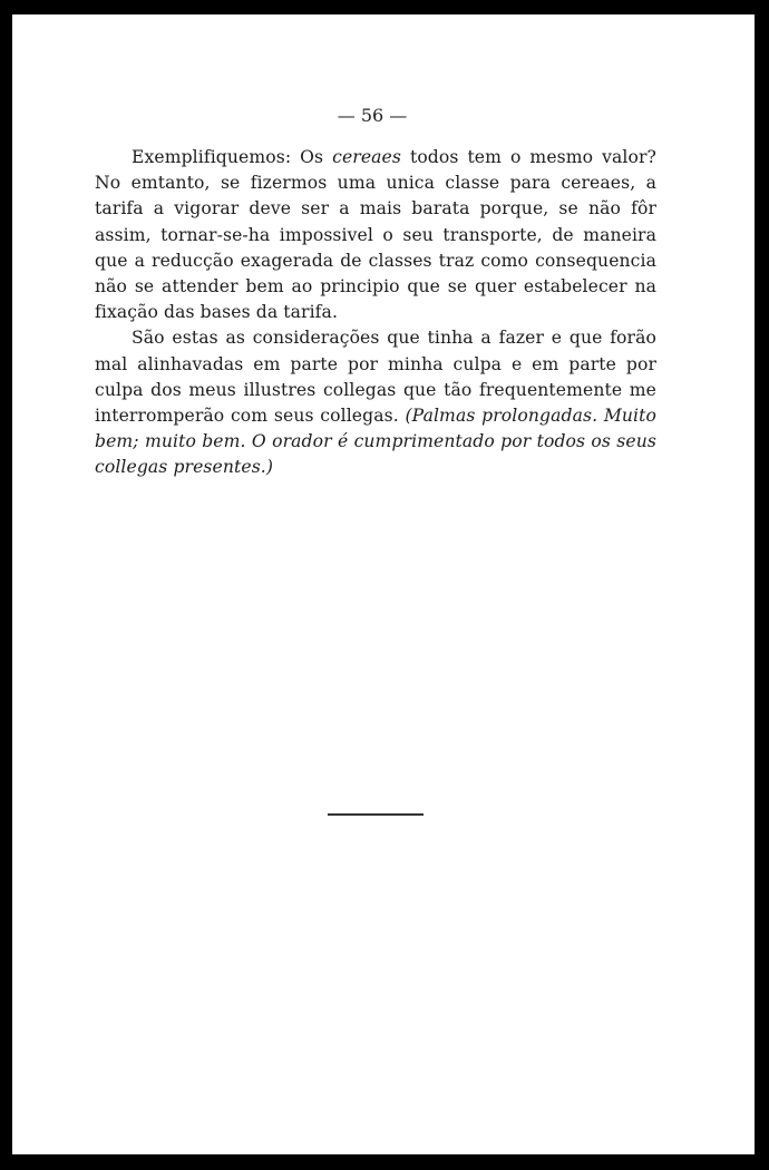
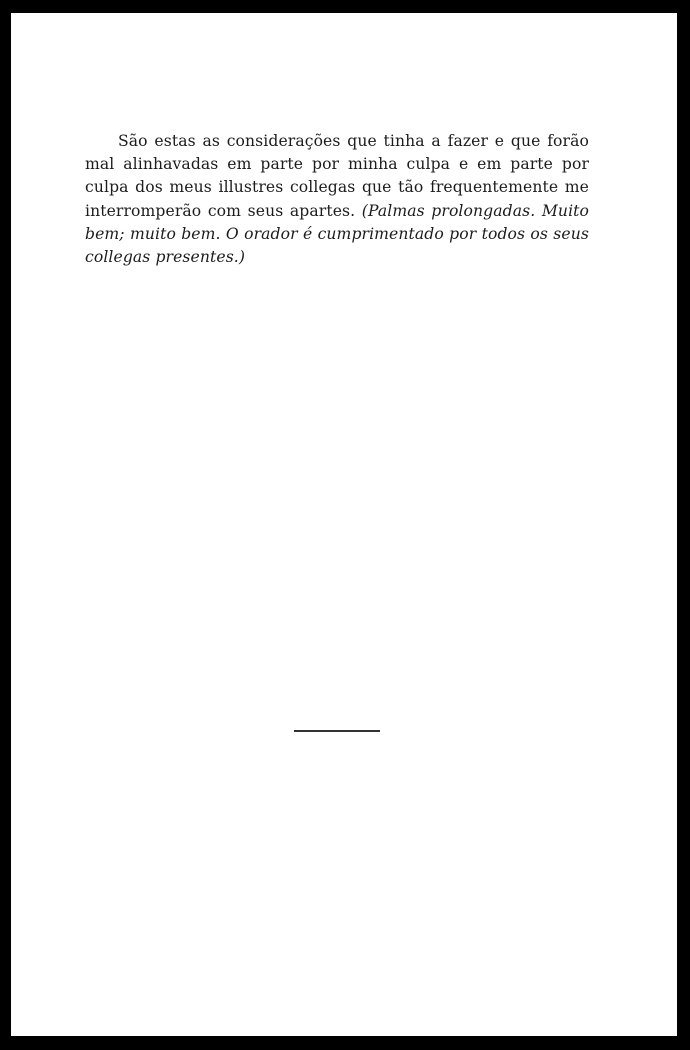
- — 56 —
- Exemplifiquemos: Os cereaes todos tem o mesmo valor? No emtanto, se fizermos uma unica classe para cereaes, a tarifa a vigorar deve ser a mais barata porque, se não fôr assim, tornar-se-ha impossivel o seu transporte, de maneira que a reducção exagerada de classes traz como consequencia não se attender bem ao principio que se quer estabelecer na fixação das bases da tarifa.
- São estas as considerações que tinha a fazer e que forão mal alinhavadas em parte por minha culpa e em parte por culpa dos meus illustres collegas que tão frequentemente me interromperão com seus collegas. (Palmas prolongadas. Muito bem; muito bem. O orador é cumprimentado por todos os seus collegas presentes.)
+ São estas as considerações que tinha a fazer e que forão mal alinhavadas em parte por minha culpa e em parte por culpa dos meus illustres collegas que tão frequentemente me interromperão com seus apartes. (Palmas prolongadas. Muito bem; muito bem. O orador é cumprimentado por todos os seus collegas presentes.)
